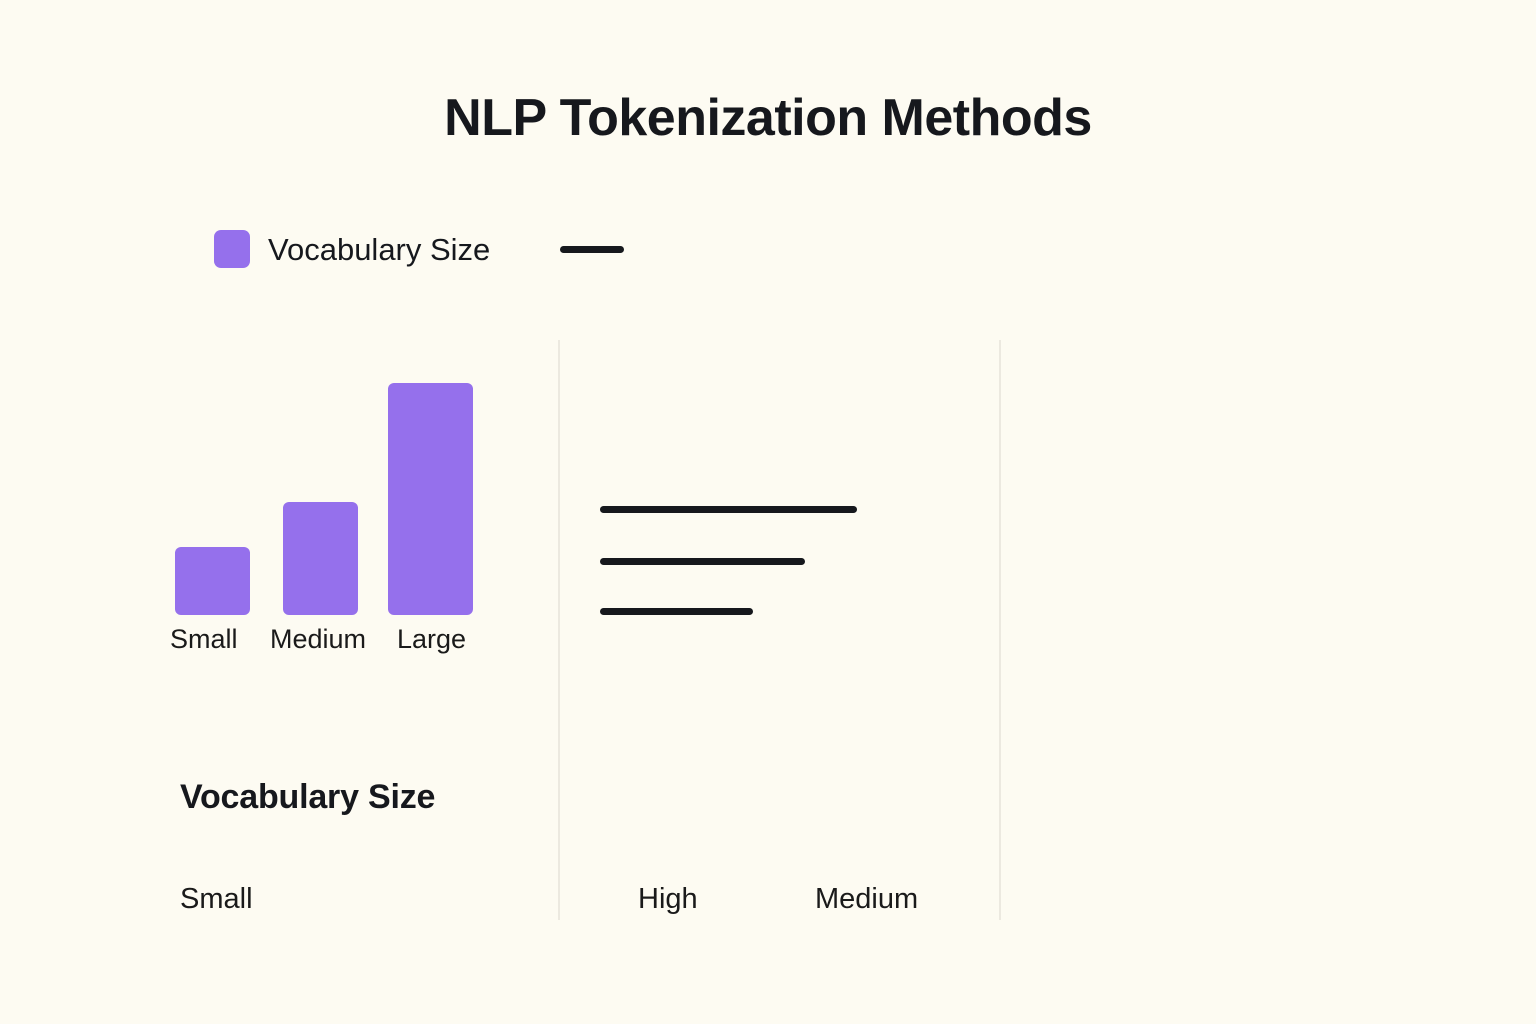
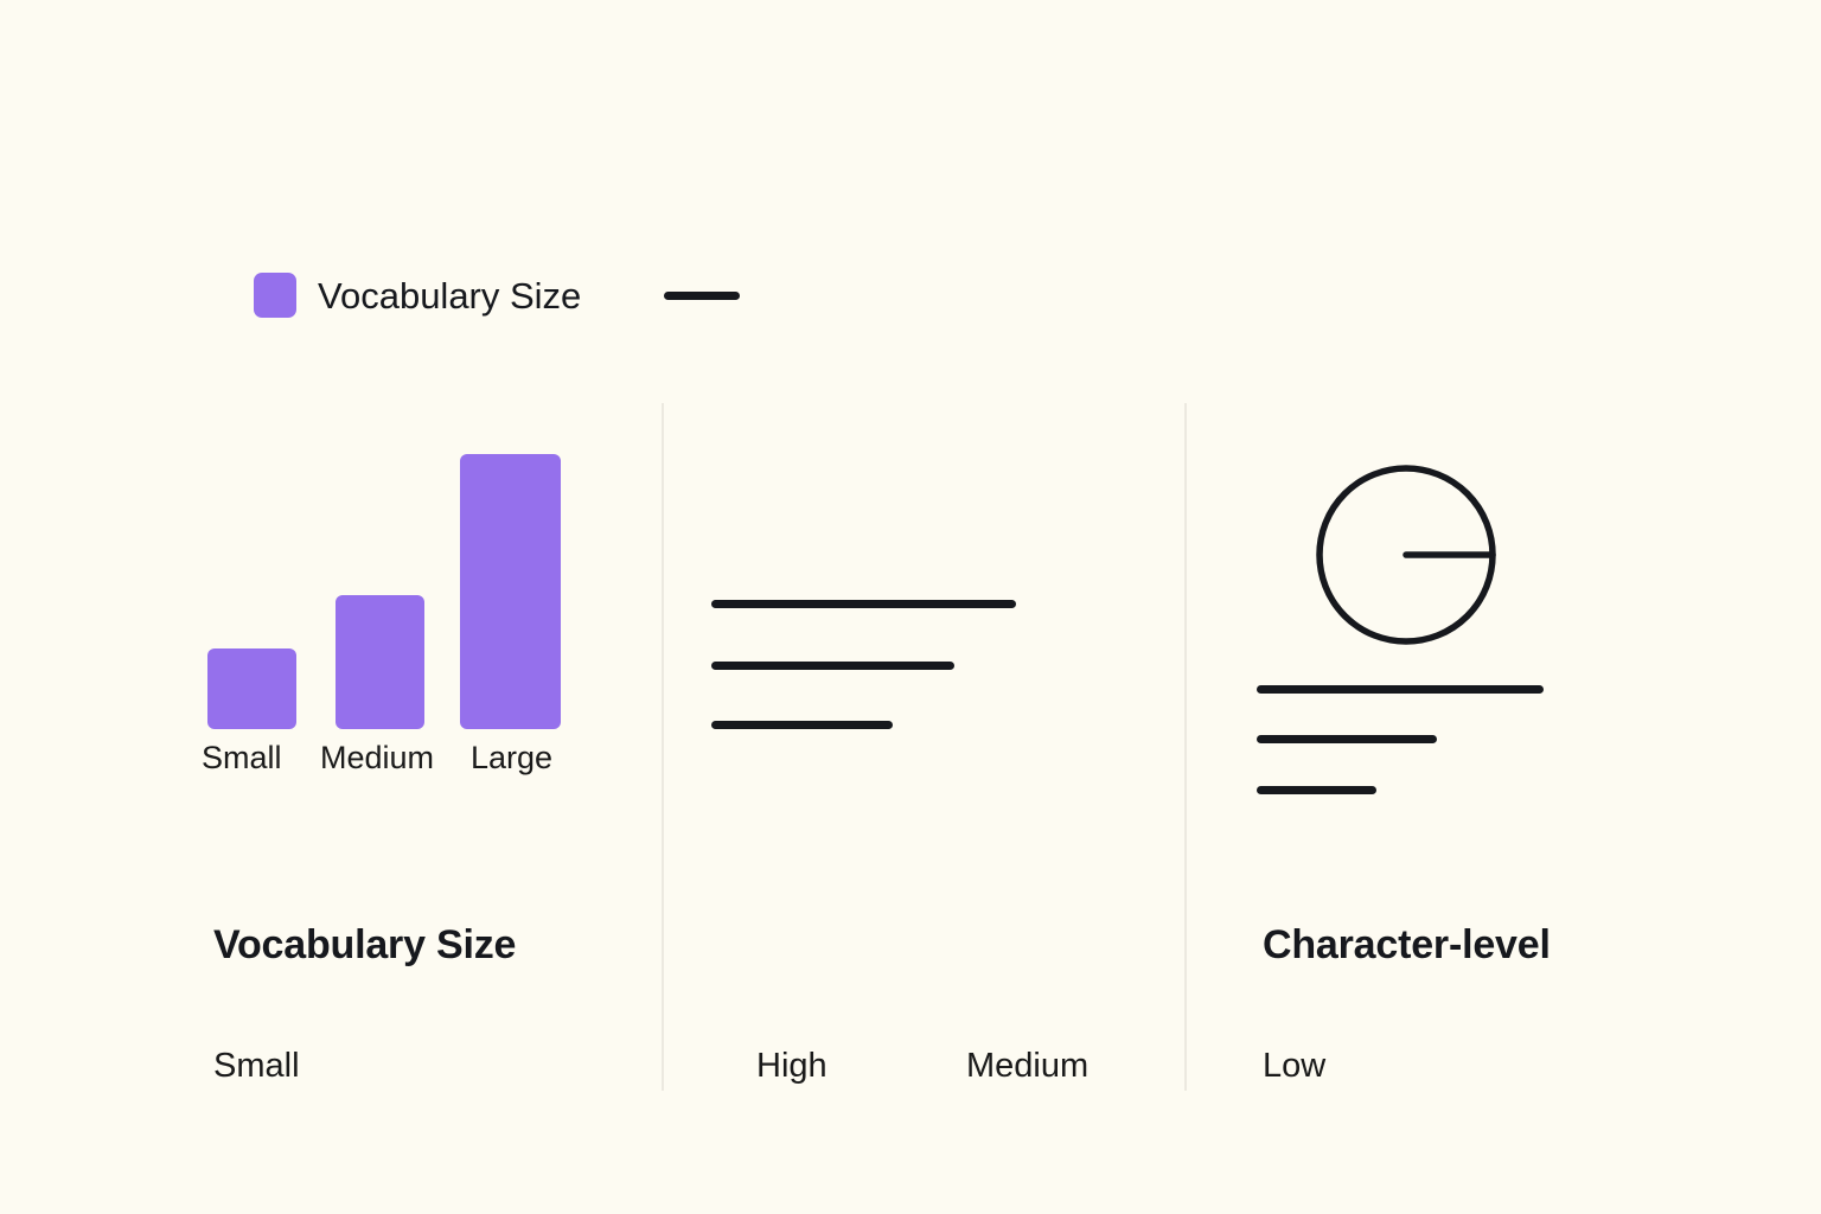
- NLP Tokenization Methods
  Vocabulary Size
  Small
  Medium
  Large
  Vocabulary Size
  Small
  High
  Medium
+ Character-level
+ Low
